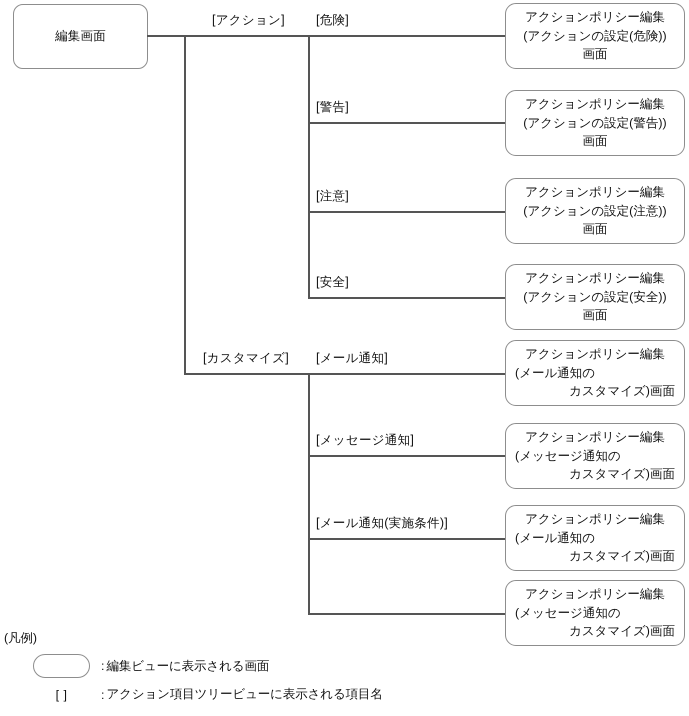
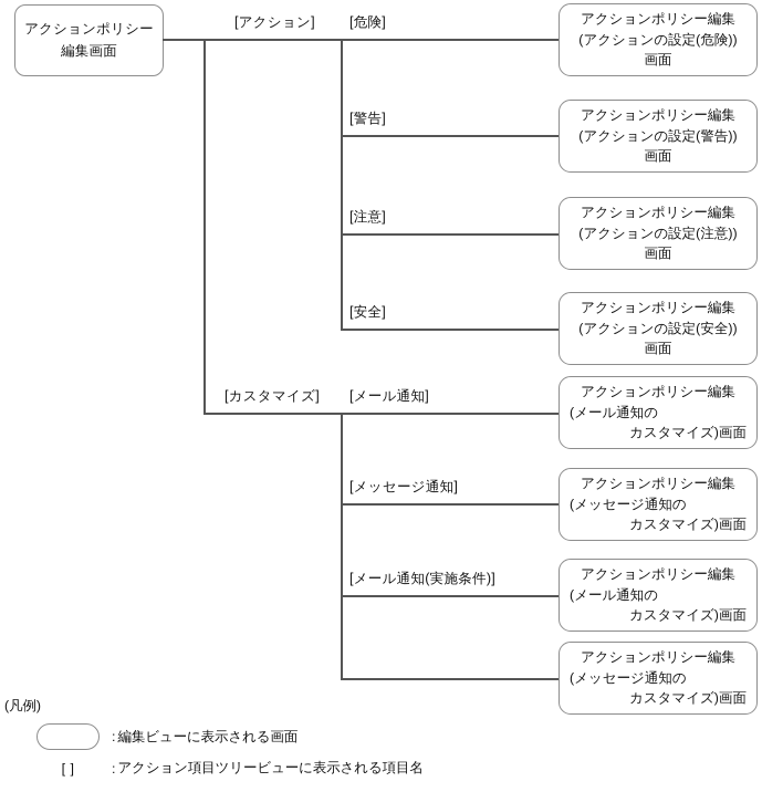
+ アクションポリシー
  編集画面
  [アクション]
  [カスタマイズ]
  [危険]
  [警告]
  [注意]
  [安全]
  [メール通知]
  [メッセージ通知]
  [メール通知(実施条件)]
  アクションポリシー編集
  (アクションの設定(危険))
  画面
  アクションポリシー編集
  (アクションの設定(警告))
  画面
  アクションポリシー編集
  (アクションの設定(注意))
  画面
  アクションポリシー編集
  (アクションの設定(安全))
  画面
  アクションポリシー編集
  (メール通知の
  カスタマイズ)画面
  アクションポリシー編集
  (メッセージ通知の
  カスタマイズ)画面
  アクションポリシー編集
  (メール通知の
  カスタマイズ)画面
  アクションポリシー編集
  (メッセージ通知の
  カスタマイズ)画面
  (凡例)
  :
  編集ビューに表示される画面
  [ ]
  :
  アクション項目ツリービューに表示される項目名
